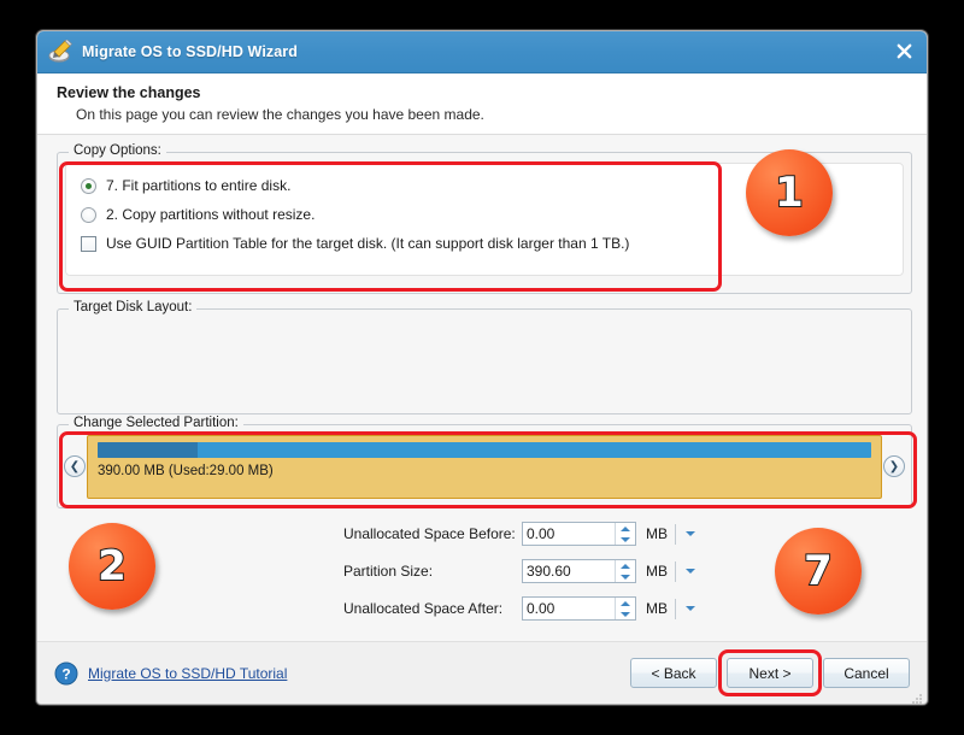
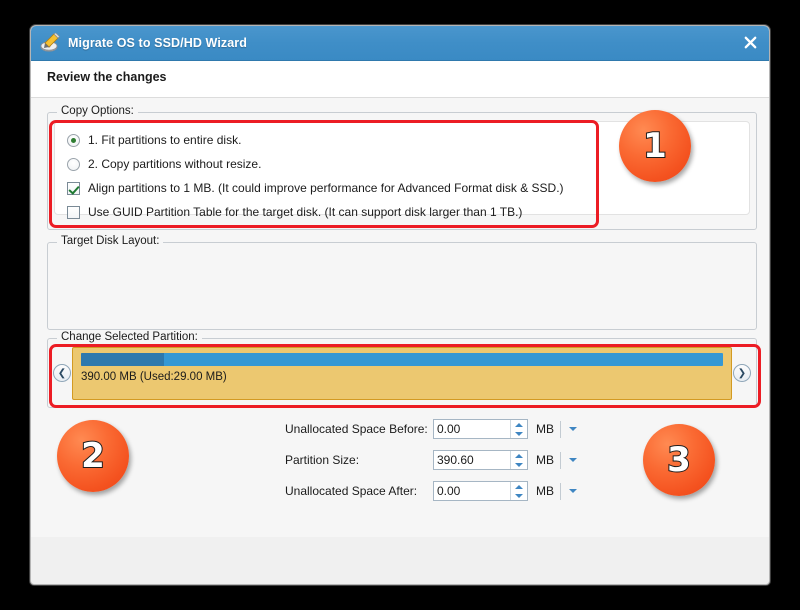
  Migrate OS to SSD/HD Wizard
  Review the changes
- On this page you can review the changes you have been made.
  Copy Options:
- 7. Fit partitions to entire disk.
+ 1. Fit partitions to entire disk.
  2. Copy partitions without resize.
+ Align partitions to 1 MB. (It could improve performance for Advanced Format disk & SSD.)
  Use GUID Partition Table for the target disk. (It can support disk larger than 1 TB.)
  Target Disk Layout:
  Change Selected Partition:
  ❮
  ❯
  390.00 MB (Used:29.00 MB)
  Unallocated Space Before:
  0.00
  MB
  Partition Size:
  390.60
  MB
  Unallocated Space After:
  0.00
  MB
  1
  2
- 7
+ 3
- ?
- Migrate OS to SSD/HD Tutorial
- < Back
- Next >
- Cancel
